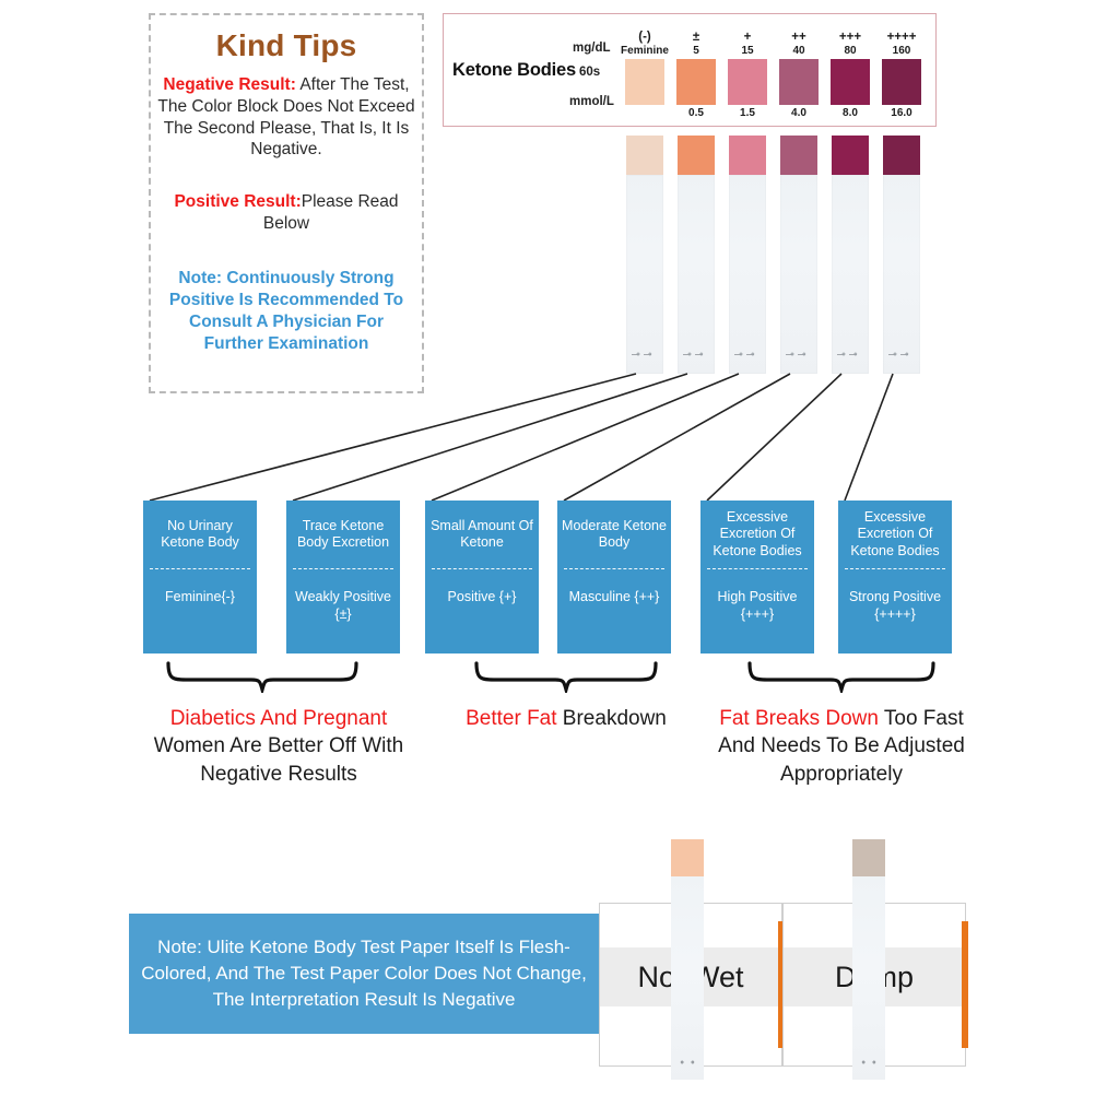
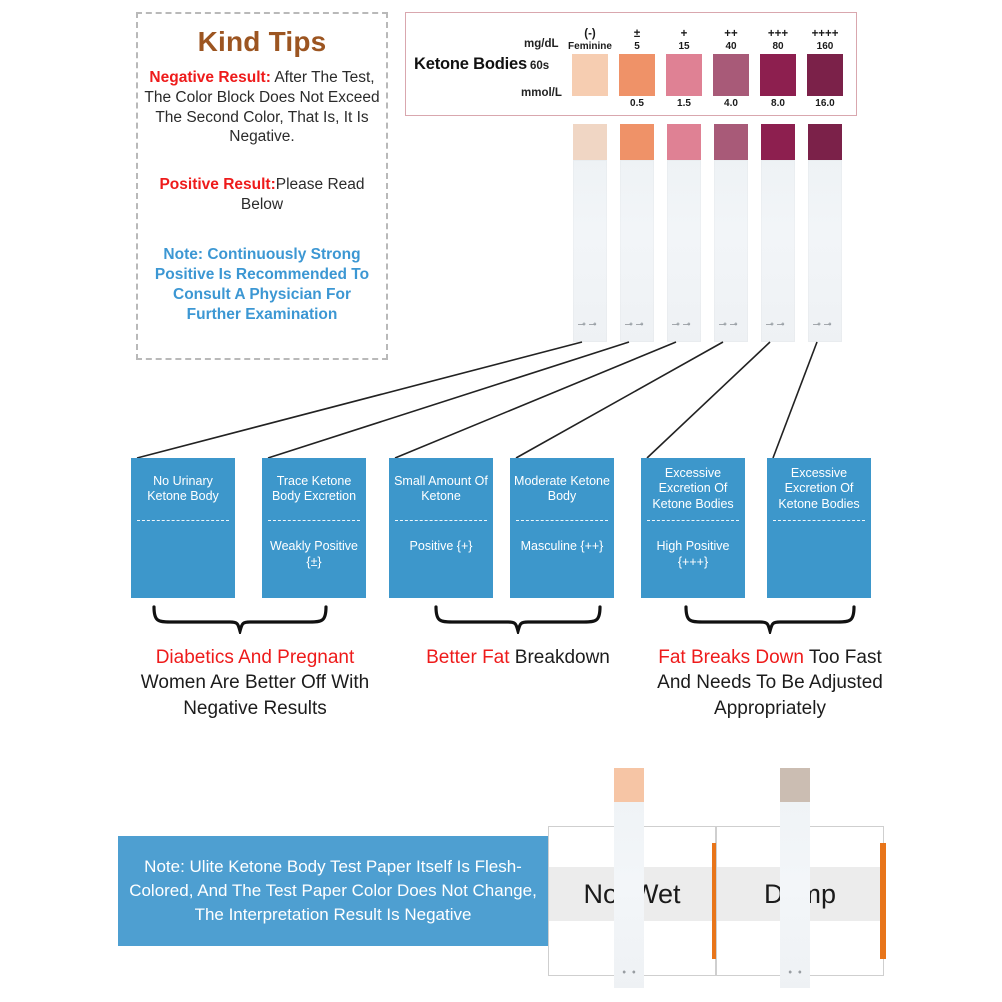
  Kind Tips
- Negative Result: After The Test, The Color Block Does Not Exceed The Second Please, That Is, It Is Negative.
+ Negative Result: After The Test, The Color Block Does Not Exceed The Second Color, That Is, It Is Negative.
  Positive Result:Please Read Below
  Note: Continuously Strong Positive Is Recommended To Consult A Physician For Further Examination
  Ketone Bodies
  60s
  mg/dL
  mmol/L
  (-)
  Feminine
  ±
  5
  0.5
  +
  15
  1.5
  ++
  40
  4.0
  +++
  80
  8.0
  ++++
  160
  16.0
  No Urinary Ketone Body
- Feminine{-}
  Trace Ketone Body Excretion
  Weakly Positive {±}
  Small Amount Of Ketone
  Positive {+}
  Moderate Ketone Body
  Masculine {++}
  Excessive Excretion Of Ketone Bodies
  High Positive {+++}
  Excessive Excretion Of Ketone Bodies
- Strong Positive {++++}
  Diabetics And Pregnant Women Are Better Off With Negative Results
  Better Fat Breakdown
  Fat Breaks Down Too Fast And Needs To Be Adjusted Appropriately
  Note: Ulite Ketone Body Test Paper Itself Is Flesh-Colored, And The Test Paper Color Does Not Change, The Interpretation Result Is Negative
  No Wet
